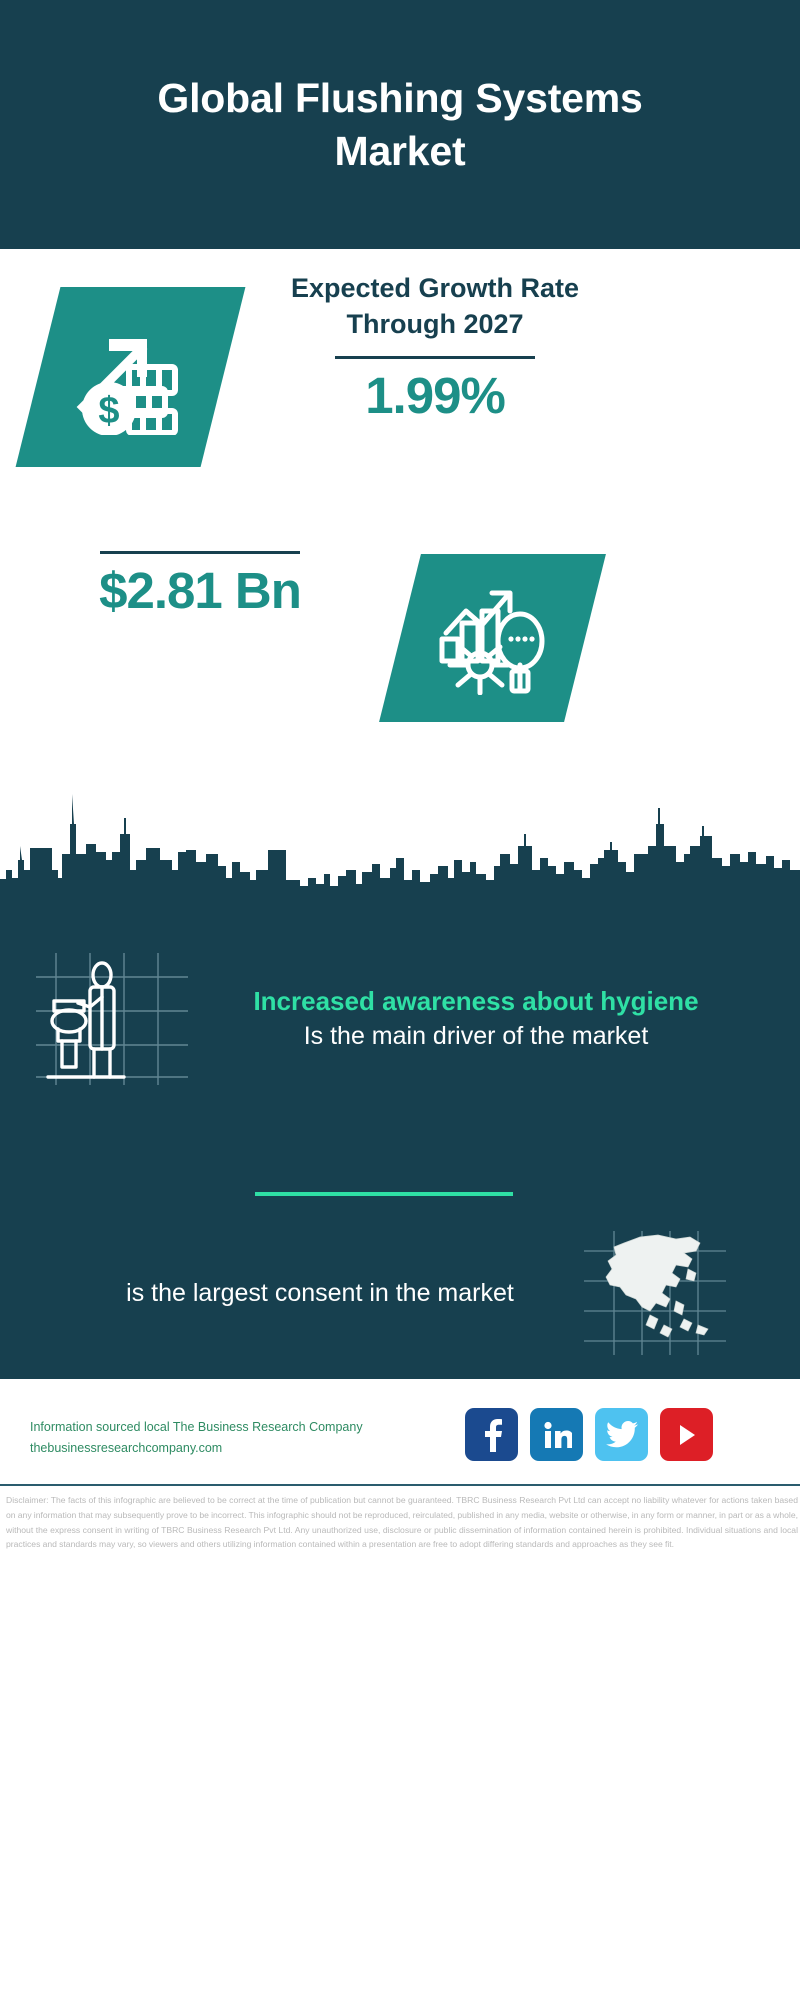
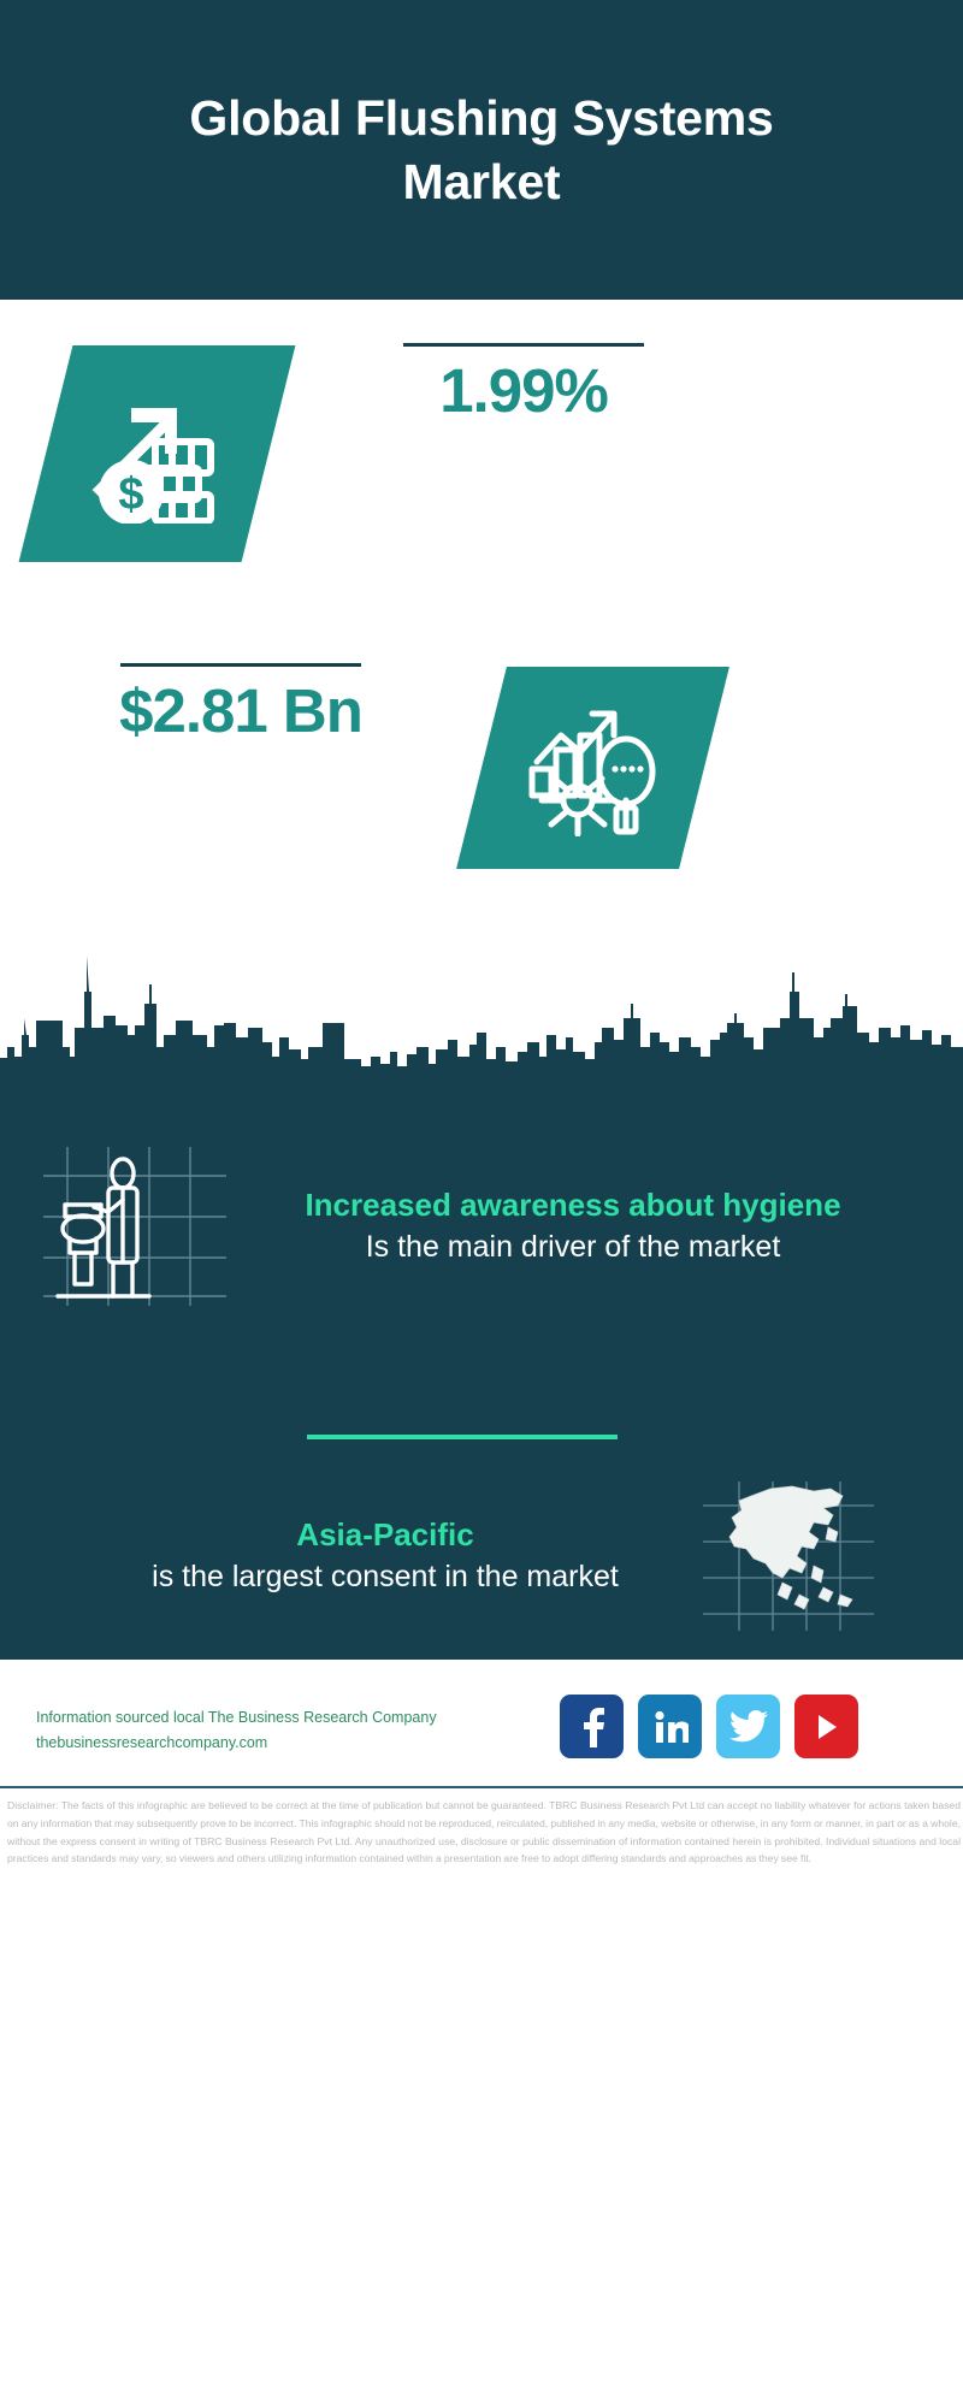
  Global Flushing Systems Market
- Expected Growth Rate Through 2027
  1.99%
  $2.81 Bn
  Increased awareness about hygiene
  Is the main driver of the market
+ Asia-Pacific
  is the largest consent in the market
  Information sourced local The Business Research Company
  thebusinessresearchcompany.com
  Disclaimer: The facts of this infographic are believed to be correct at the time of publication but cannot be guaranteed. TBRC Business Research Pvt Ltd can accept no liability whatever for actions taken based on any information that may subsequently prove to be incorrect. This infographic should not be reproduced, reirculated, published in any media, website or otherwise, in any form or manner, in part or as a whole, without the express consent in writing of TBRC Business Research Pvt Ltd. Any unauthorized use, disclosure or public dissemination of information contained herein is prohibited. Individual situations and local practices and standards may vary, so viewers and others utilizing information contained within a presentation are free to adopt differing standards and approaches as they see fit.
